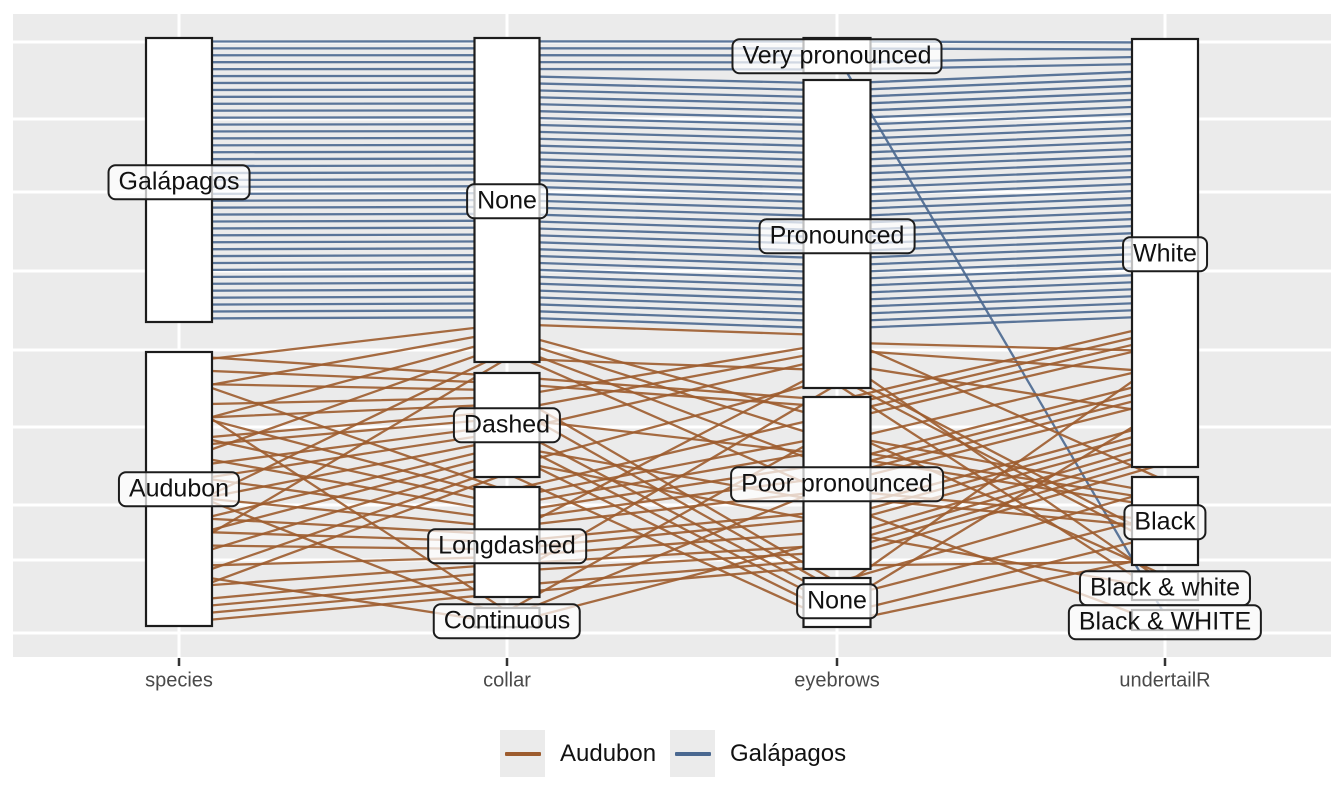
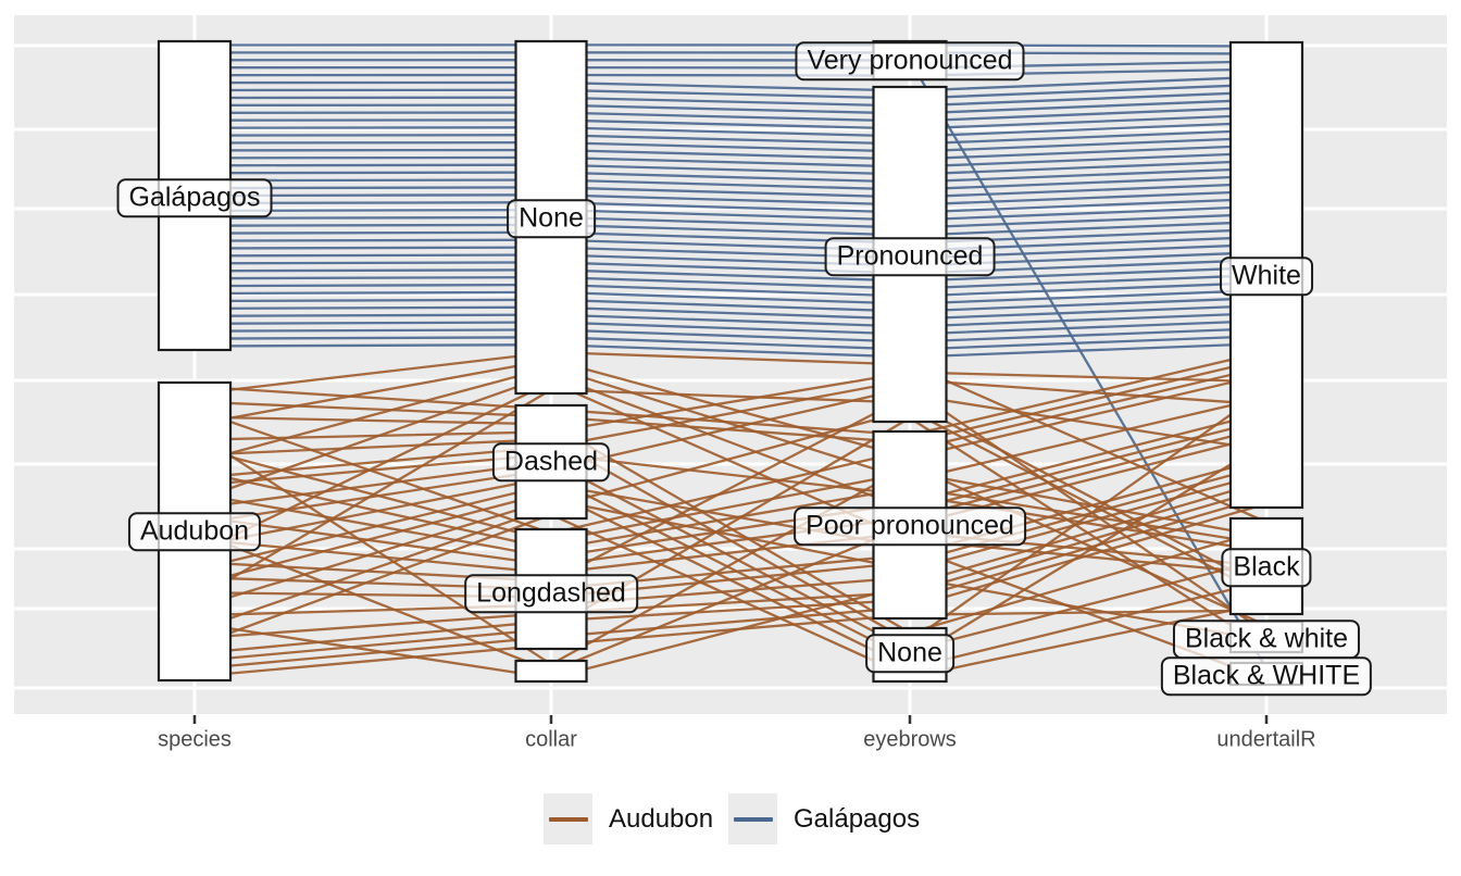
  Galápagos
  Audubon
  None
  Dashed
  Longdashed
- Continuous
  Very pronounced
  Pronounced
  Poor pronounced
  None
  White
  Black
  Black & white
  Black & WHITE
  species
  collar
  eyebrows
  undertailR
  Audubon
  Galápagos
